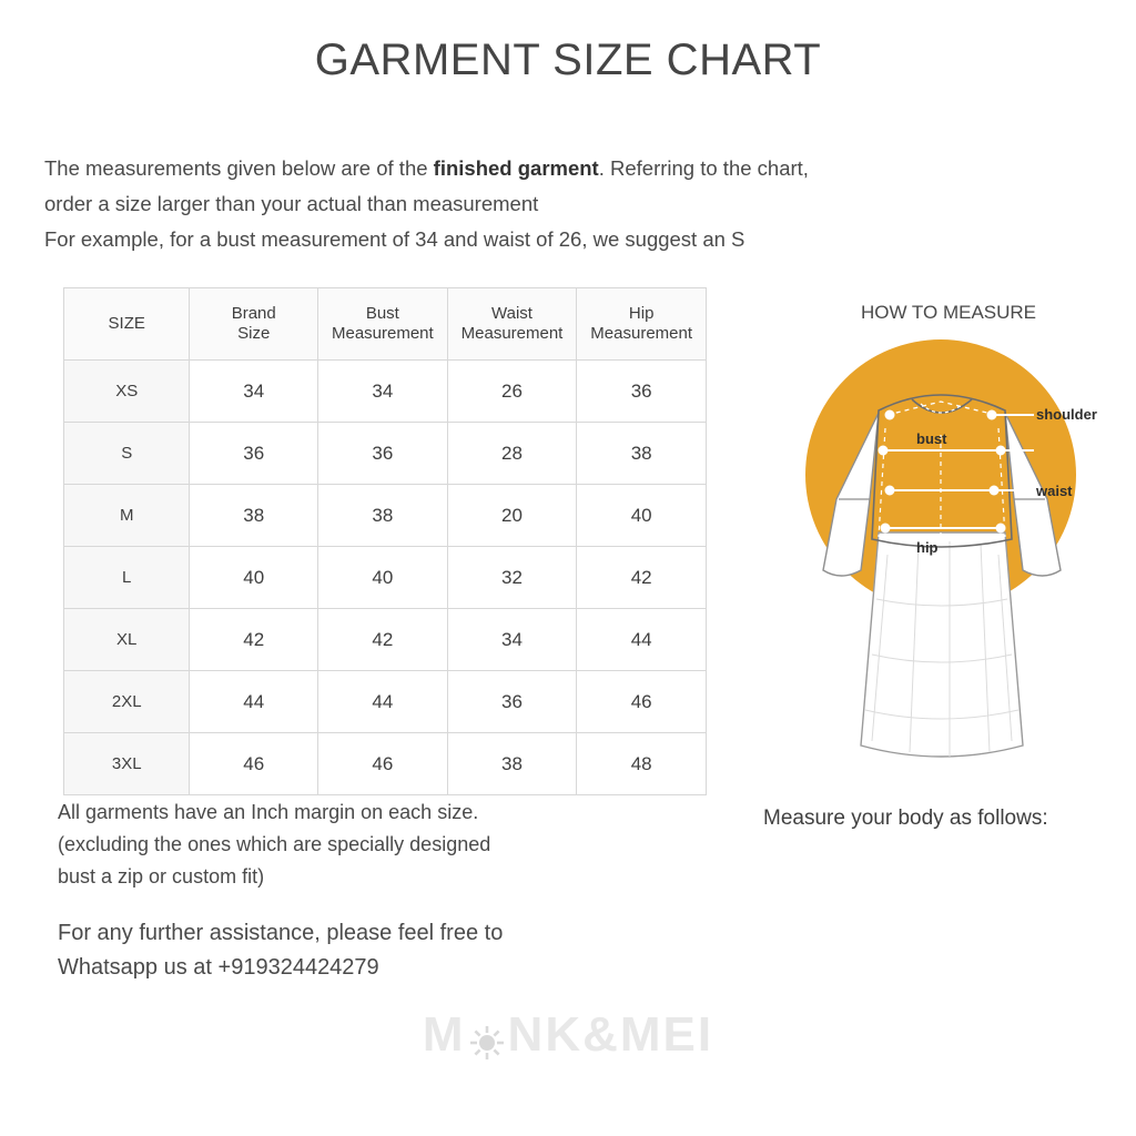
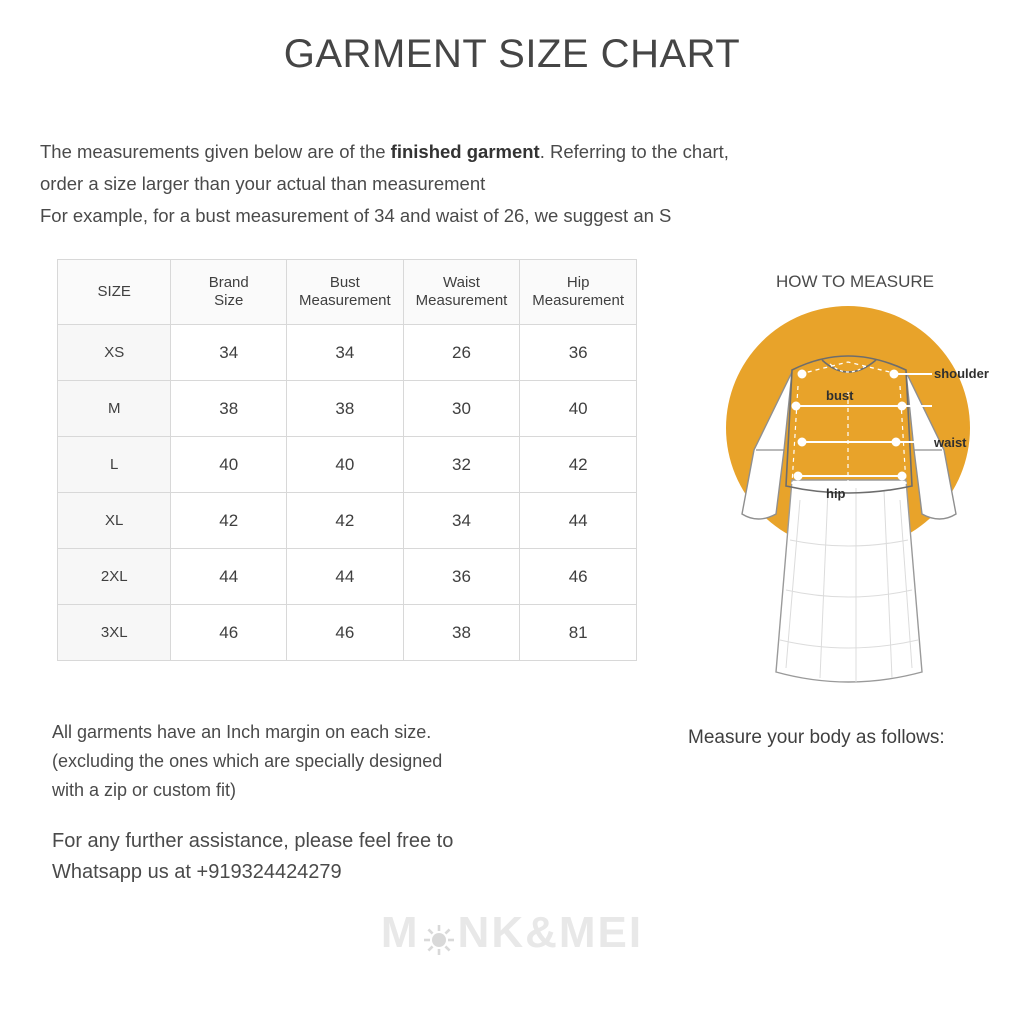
  GARMENT SIZE CHART
  The measurements given below are of the finished garment. Referring to the chart,
  order a size larger than your actual than measurement
  For example, for a bust measurement of 34 and waist of 26, we suggest an S
  SIZE	Brand Size	Bust Measurement	Waist Measurement	Hip Measurement
  XS	34	34	26	36
- S	36	36	28	38
- M	38	38	20	40
+ M	38	38	30	40
  L	40	40	32	42
  XL	42	42	34	44
  2XL	44	44	36	46
- 3XL	46	46	38	48
+ 3XL	46	46	38	81
  All garments have an Inch margin on each size.
  (excluding the ones which are specially designed
- bust a zip or custom fit)
+ with a zip or custom fit)
  For any further assistance, please feel free to
  Whatsapp us at +919324424279
  HOW TO MEASURE
  shoulder
  bust
  waist
  hip
  Measure your body as follows:
